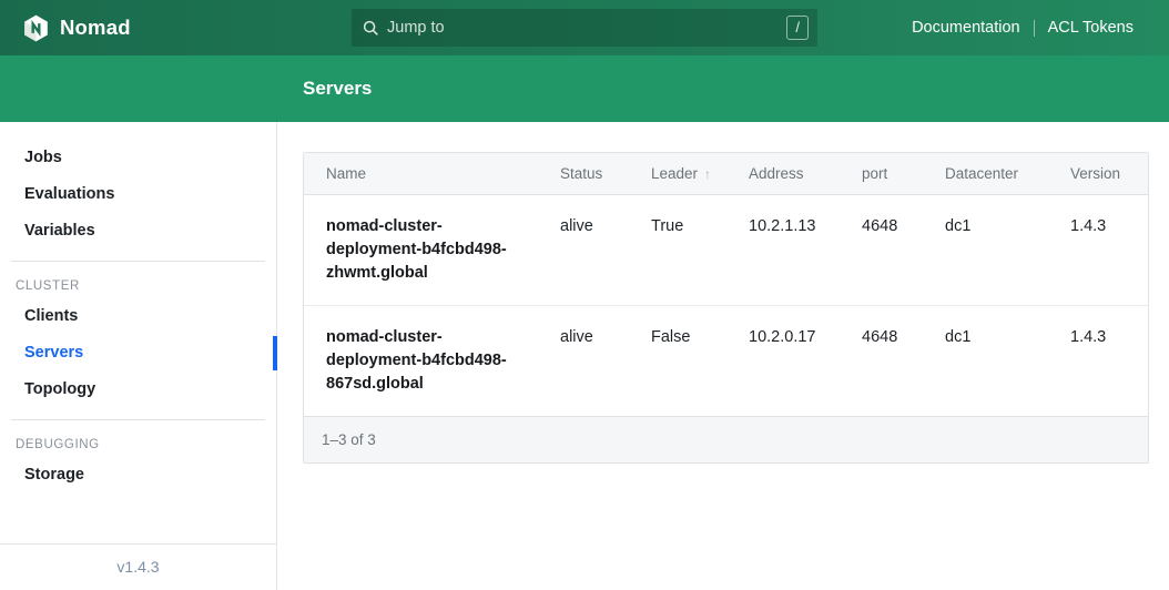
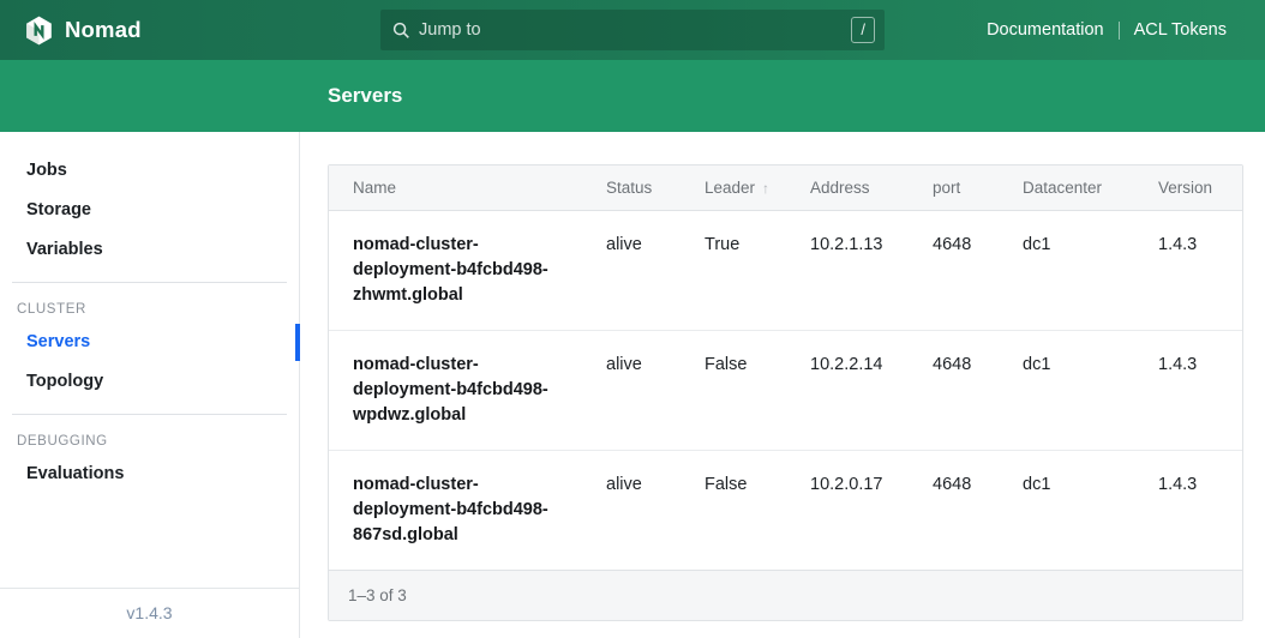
  Nomad
  Jump to
  /
  Documentation
  ACL Tokens
  Servers
  Jobs
- Evaluations
+ Storage
  Variables
  CLUSTER
- Clients
  Servers
  Topology
  DEBUGGING
- Storage
+ Evaluations
  v1.4.3
  Name	Status	Leader ↑	Address	port	Datacenter	Version
  nomad-cluster-deployment-b4fcbd498-zhwmt.global	alive	True	10.2.1.13	4648	dc1	1.4.3
+ nomad-cluster-deployment-b4fcbd498-wpdwz.global	alive	False	10.2.2.14	4648	dc1	1.4.3
  nomad-cluster-deployment-b4fcbd498-867sd.global	alive	False	10.2.0.17	4648	dc1	1.4.3
  1–3 of 3
